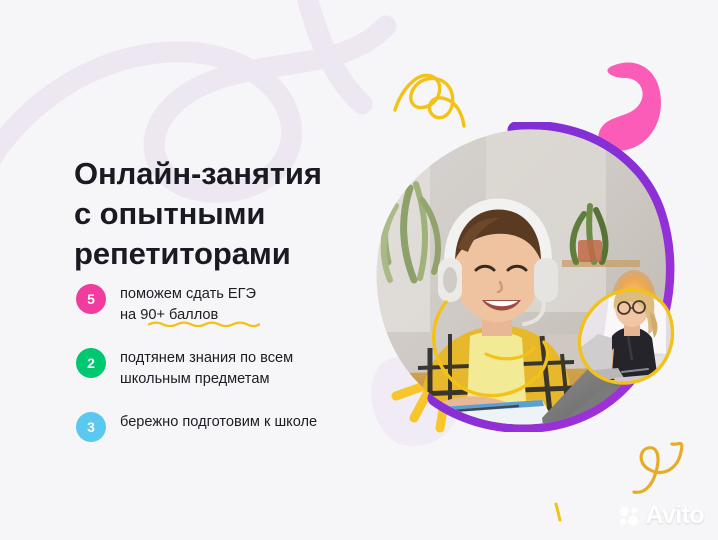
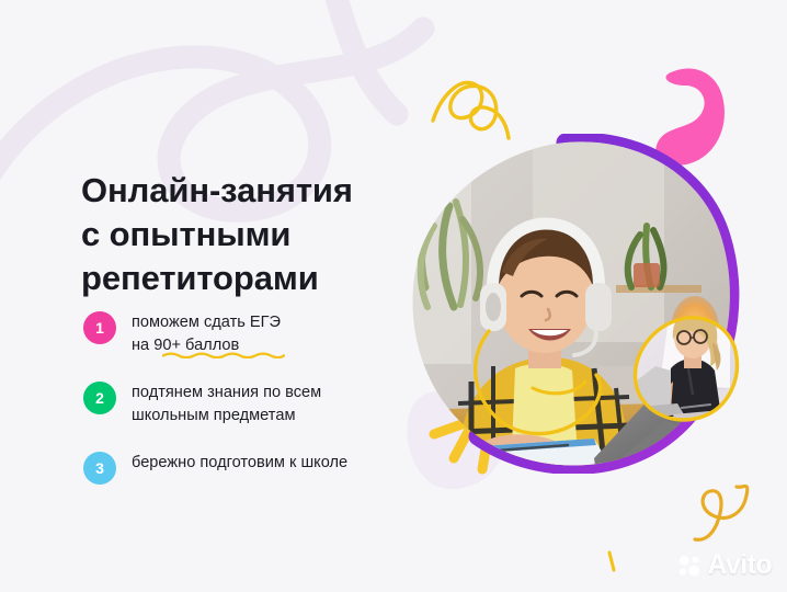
  Онлайн-занятия
  с опытными
  репетиторами
- 5
+ 1
  поможем сдать ЕГЭ
  на 90+ баллов
  2
  подтянем знания по всем
  школьным предметам
  3
  бережно подготовим к школе
  Avito
